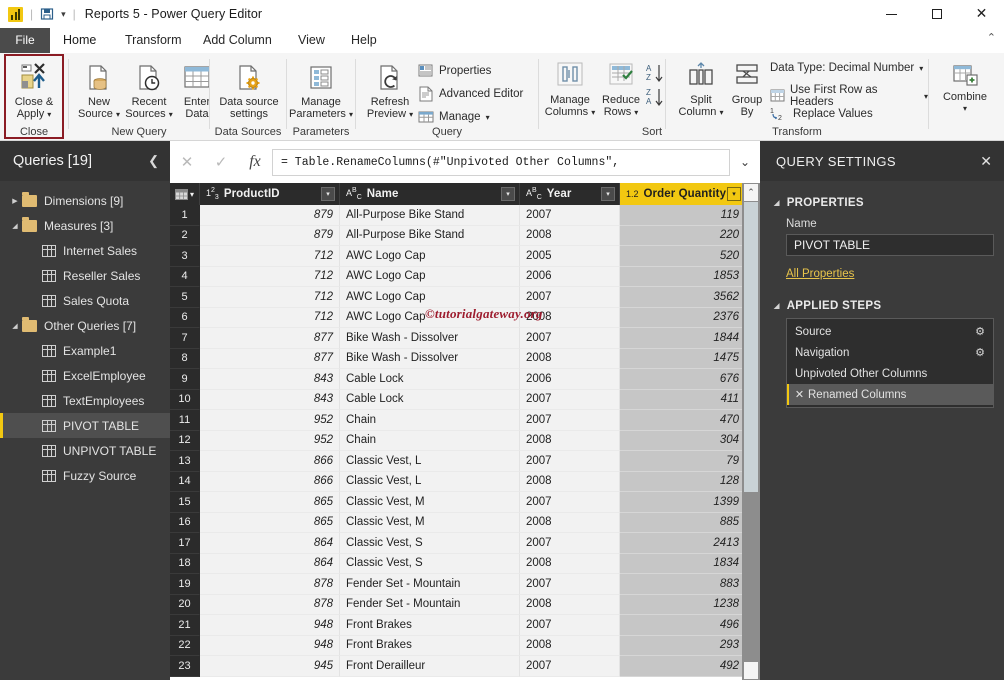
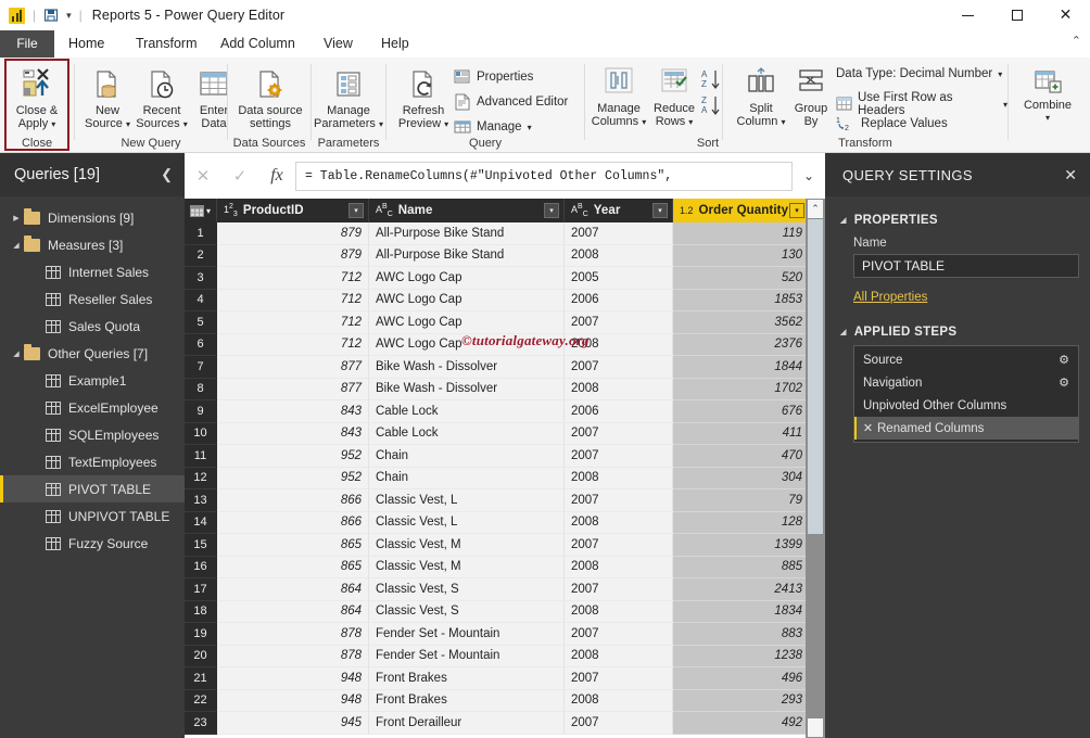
  |
  ▾
  |
  Reports 5 - Power Query Editor
  ✕
  File
  Home
  Transform
  Add Column
  View
  Help
  ⌃
  Close &
  Apply ▾
  Close
  New
  Source ▾
  Recent
  Sources ▾
  Ente
  Data
  New Query
  Data source
  settings
  Data Sources
  Manage
  Parameters ▾
  Parameters
  Refresh
  Preview ▾
  Properties
  Advanced Editor
  Manage
  ▾
  Query
  Manage
  Columns ▾
  Reduce
  Rows ▾
  A
  Z
  Z
  A
  Sort
  Split
  Column ▾
  Group
  By
  Data Type: Decimal Number
  ▾
  Use First Row as Headers
  ▾
  Replace Values
  Transform
  Combine
  ▾
  Queries [19]
  ❮
  Dimensions [9]
  Measures [3]
  Internet Sales
  Reseller Sales
  Sales Quota
  Other Queries [7]
  Example1
  ExcelEmployee
+ SQLEmployees
  TextEmployees
  PIVOT TABLE
  UNPIVOT TABLE
  Fuzzy Source
  ✕
  ✓
  fx
  = Table.RenameColumns(#"Unpivoted Other Columns",
  ⌄
  ▾
  ProductID
  Name
  Year
  1.2
  Order Quantity
  1
  879
  All-Purpose Bike Stand
  2007
  119
  2
  879
  All-Purpose Bike Stand
  2008
- 220
+ 130
  3
  712
  AWC Logo Cap
  2005
  520
  4
  712
  AWC Logo Cap
  2006
  1853
  5
  712
  AWC Logo Cap
  2007
  3562
  6
  712
  AWC Logo Cap
  2008
  2376
  7
  877
  Bike Wash - Dissolver
  2007
  1844
  8
  877
  Bike Wash - Dissolver
  2008
- 1475
+ 1702
  9
  843
  Cable Lock
  2006
  676
  10
  843
  Cable Lock
  2007
  411
  11
  952
  Chain
  2007
  470
  12
  952
  Chain
  2008
  304
  13
  866
  Classic Vest, L
  2007
  79
  14
  866
  Classic Vest, L
  2008
  128
  15
  865
  Classic Vest, M
  2007
  1399
  16
  865
  Classic Vest, M
  2008
  885
  17
  864
  Classic Vest, S
  2007
  2413
  18
  864
  Classic Vest, S
  2008
  1834
  19
  878
  Fender Set - Mountain
  2007
  883
  20
  878
  Fender Set - Mountain
  2008
  1238
  21
  948
  Front Brakes
  2007
  496
  22
  948
  Front Brakes
  2008
  293
  23
  945
  Front Derailleur
  2007
  492
  ⌃
  ©tutorialgateway.org
  QUERY SETTINGS
  ✕
  PROPERTIES
  Name
  PIVOT TABLE
  All Properties
  APPLIED STEPS
  Source
  ⚙
  Navigation
  ⚙
  Unpivoted Other Columns
  ✕
  Renamed Columns
